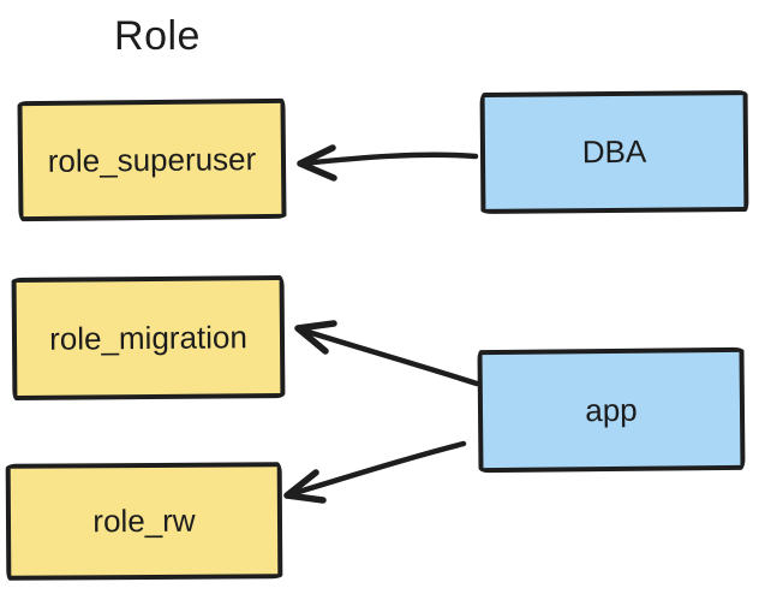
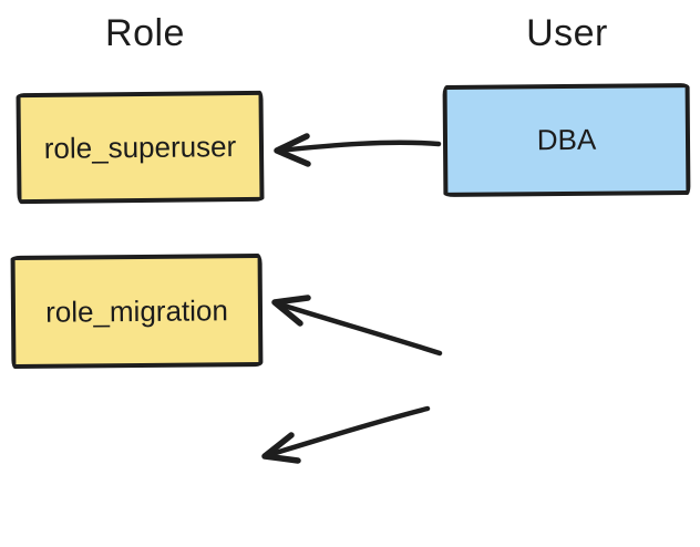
  Role
+ User
  role_superuser
  DBA
  role_migration
- app
- role_rw
